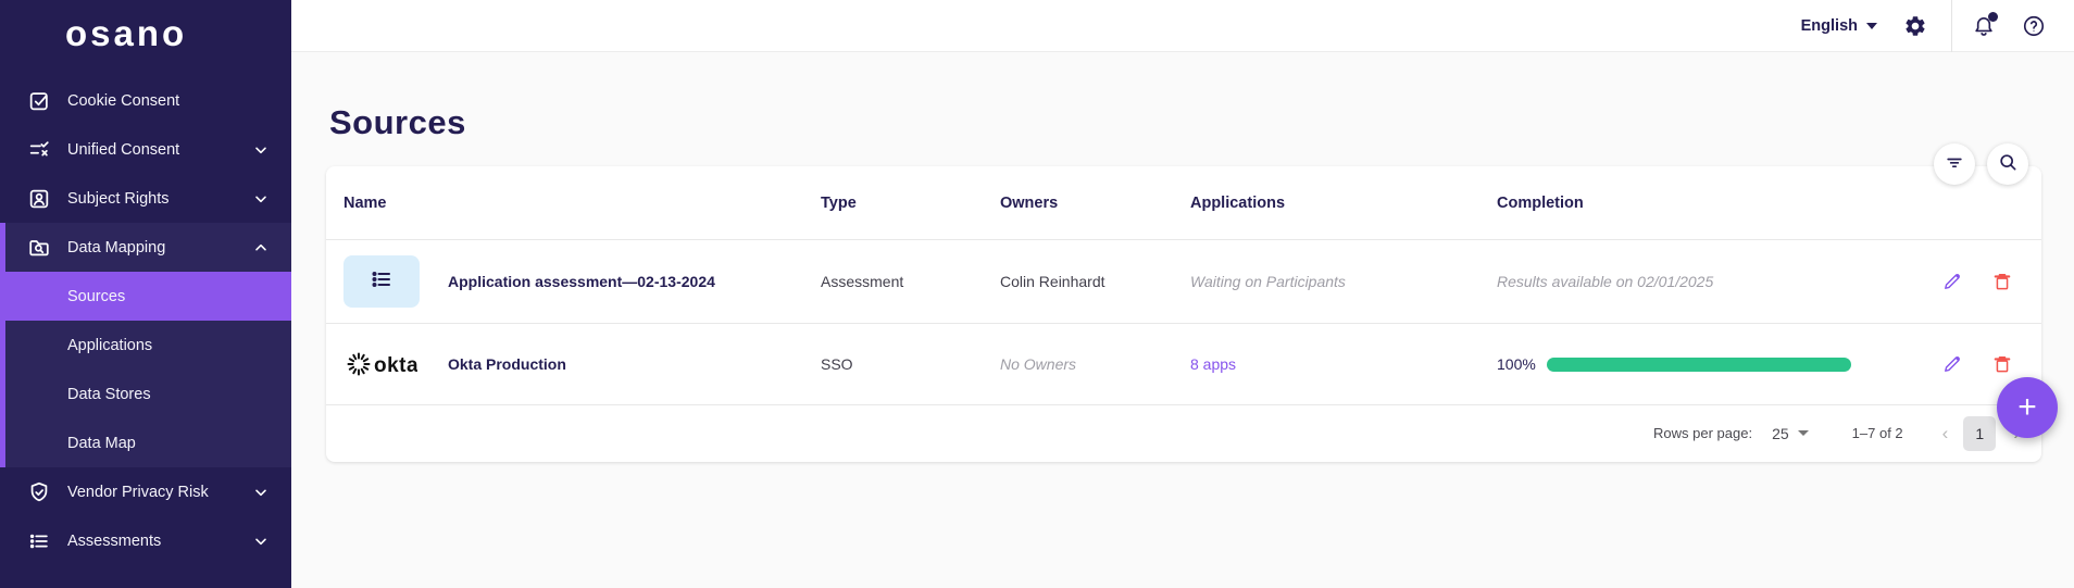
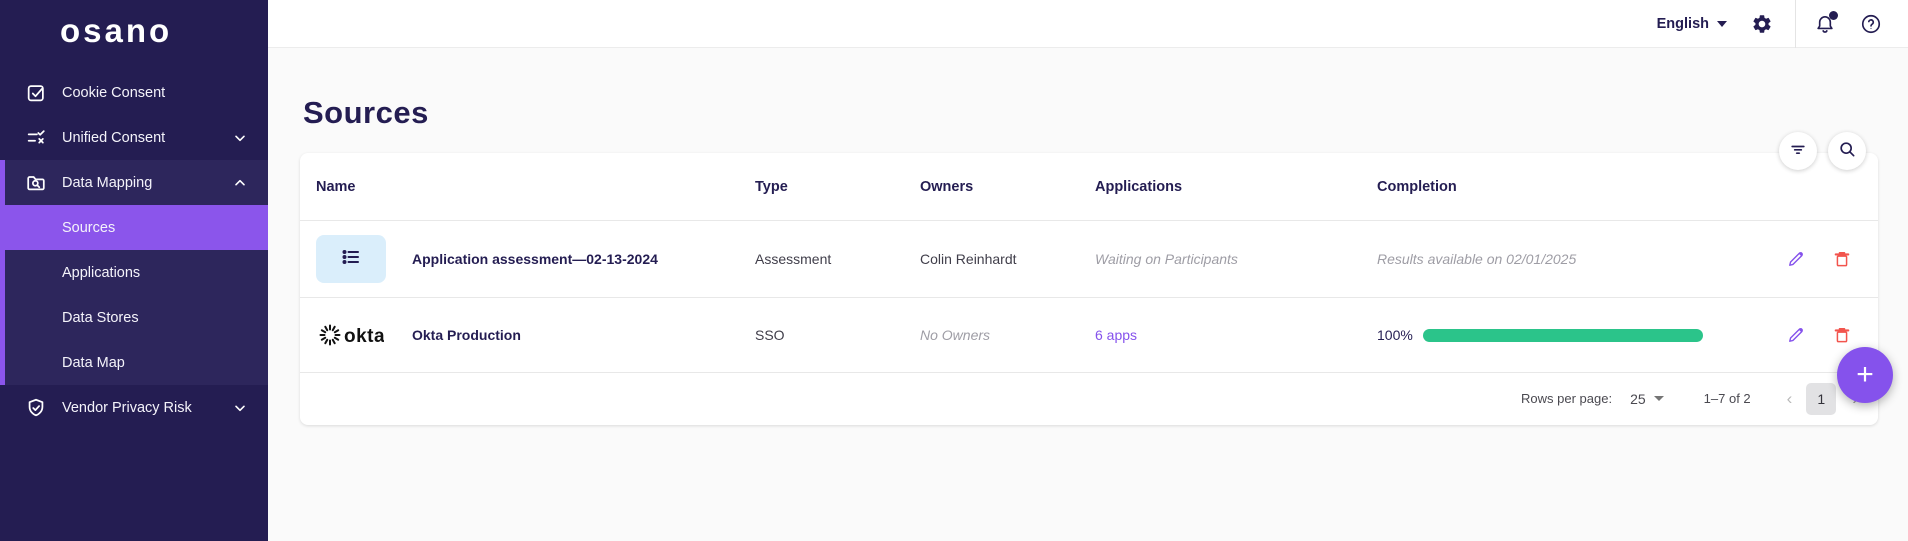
  osano
  Cookie Consent
  Unified Consent
- Subject Rights
  Data Mapping
  Sources
  Applications
  Data Stores
  Data Map
  Vendor Privacy Risk
- Assessments
  English
  Sources
  Name
  Type
  Owners
  Applications
  Completion
  Application assessment—02-13-2024
  Assessment
  Colin Reinhardt
  Waiting on Participants
  Results available on 02/01/2025
  okta
  Okta Production
  SSO
  No Owners
- 8 apps
+ 6 apps
  100%
  Rows per page:
  25
  1–7 of 2
  ‹
  1
  +
